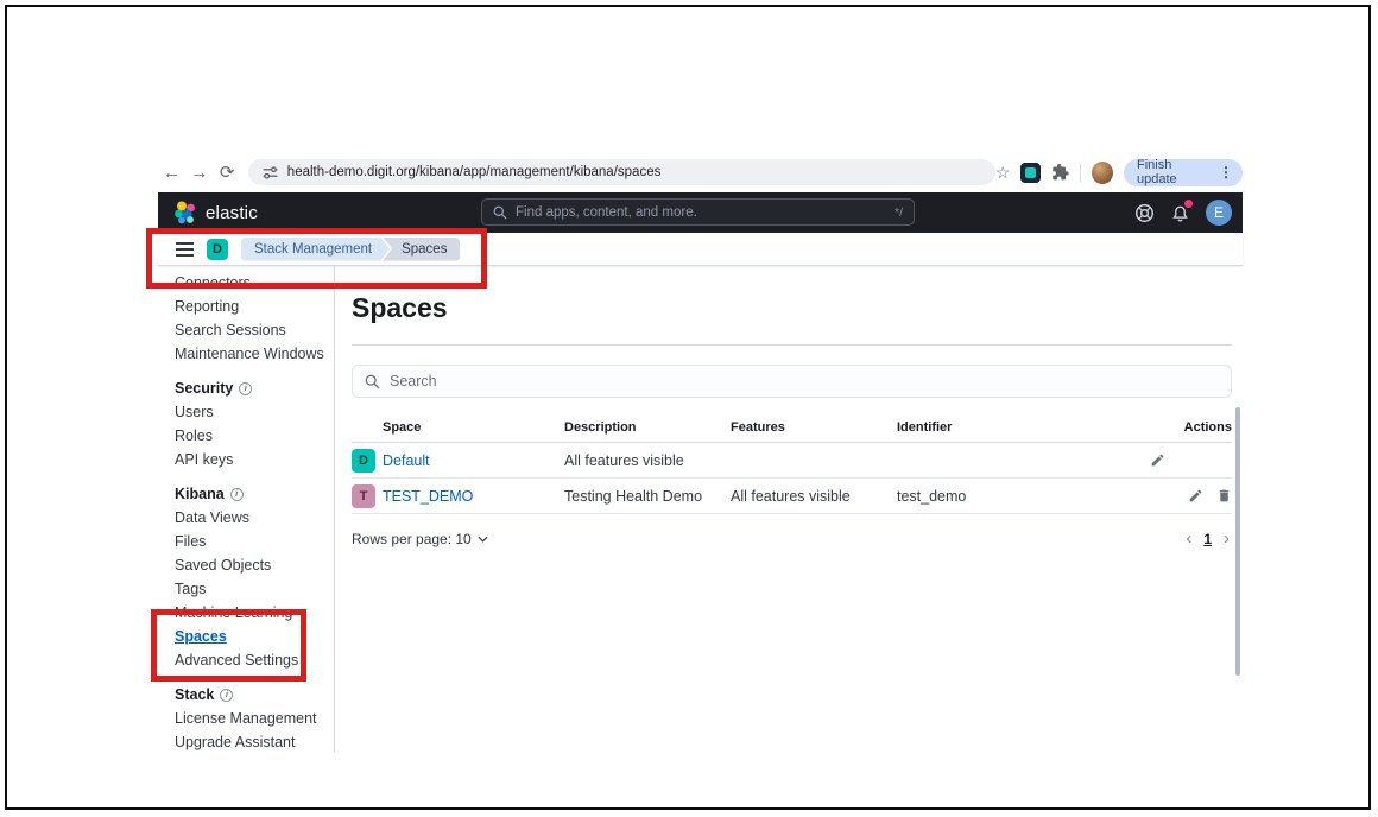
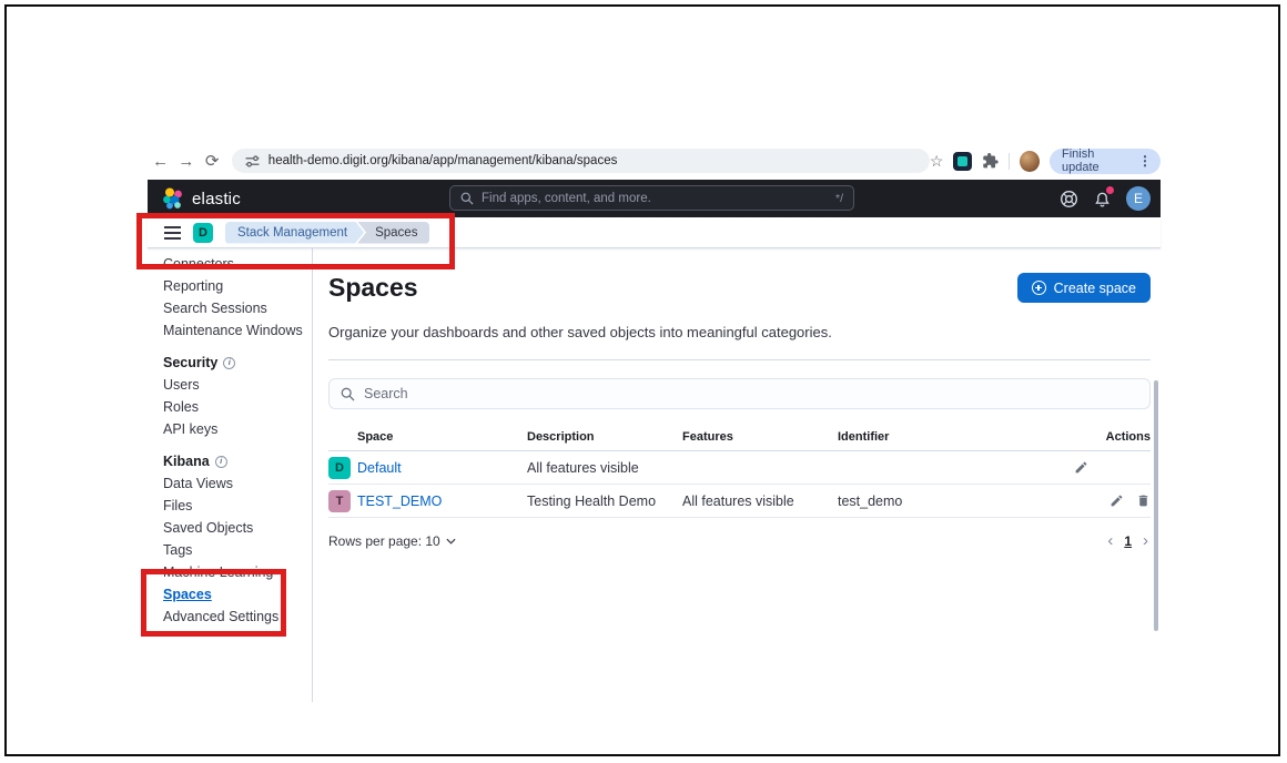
  ←
  →
  ⟳
  health-demo.digit.org/kibana/app/management/kibana/spaces
  ☆
  Finish update
  ⋮
  elastic
  Find apps, content, and more.
  */
  E
  D
  Stack Management
  Spaces
  Connectors
  Reporting
  Search Sessions
  Maintenance Windows
  Security
  Users
  Roles
  API keys
  Kibana
  Data Views
  Files
  Saved Objects
  Tags
  Machine Learning
  Spaces
  Advanced Settings
- Stack
- License Management
- Upgrade Assistant
  Spaces
+ Create space
+ Organize your dashboards and other saved objects into meaningful categories.
  Search
  Space
  Description
  Features
  Identifier
  Actions
  D
  Default
  All features visible
  T
  TEST_DEMO
  Testing Health Demo
  All features visible
  test_demo
  Rows per page: 10
  ‹
  1
  ›
